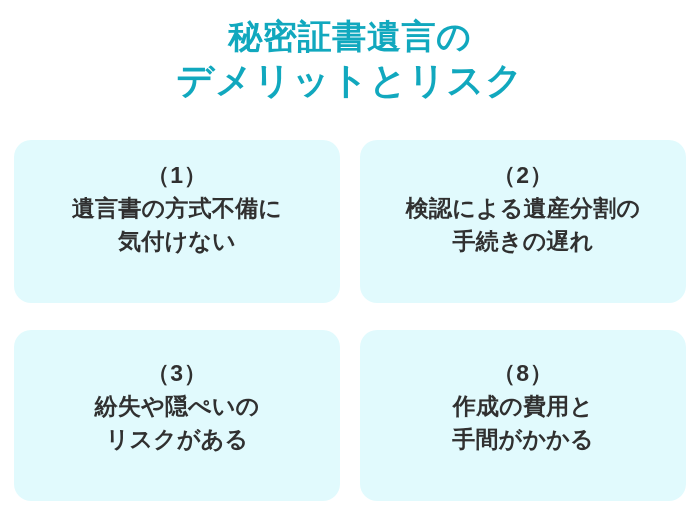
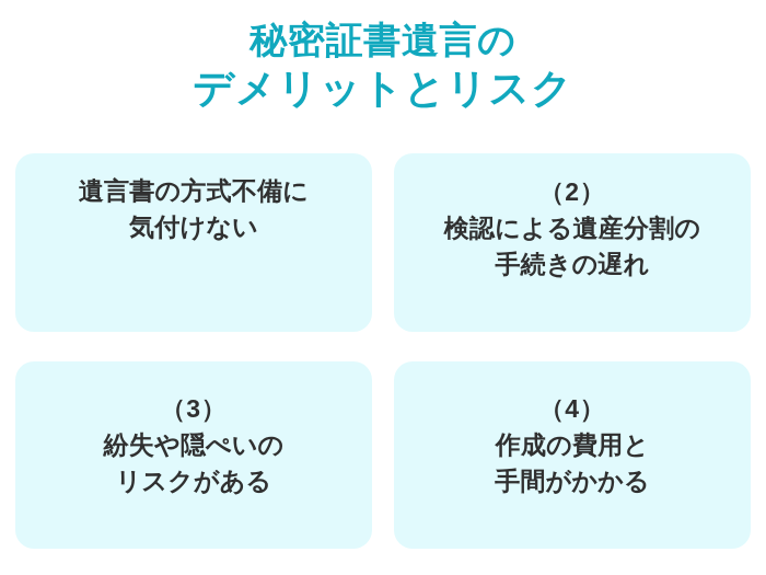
  秘密証書遺言の
  デメリットとリスク
- （1）
  遺言書の方式不備に
  気付けない
  （2）
  検認による遺産分割の
  手続きの遅れ
  （3）
  紛失や隠ぺいの
  リスクがある
- （8）
+ （4）
  作成の費用と
  手間がかかる
